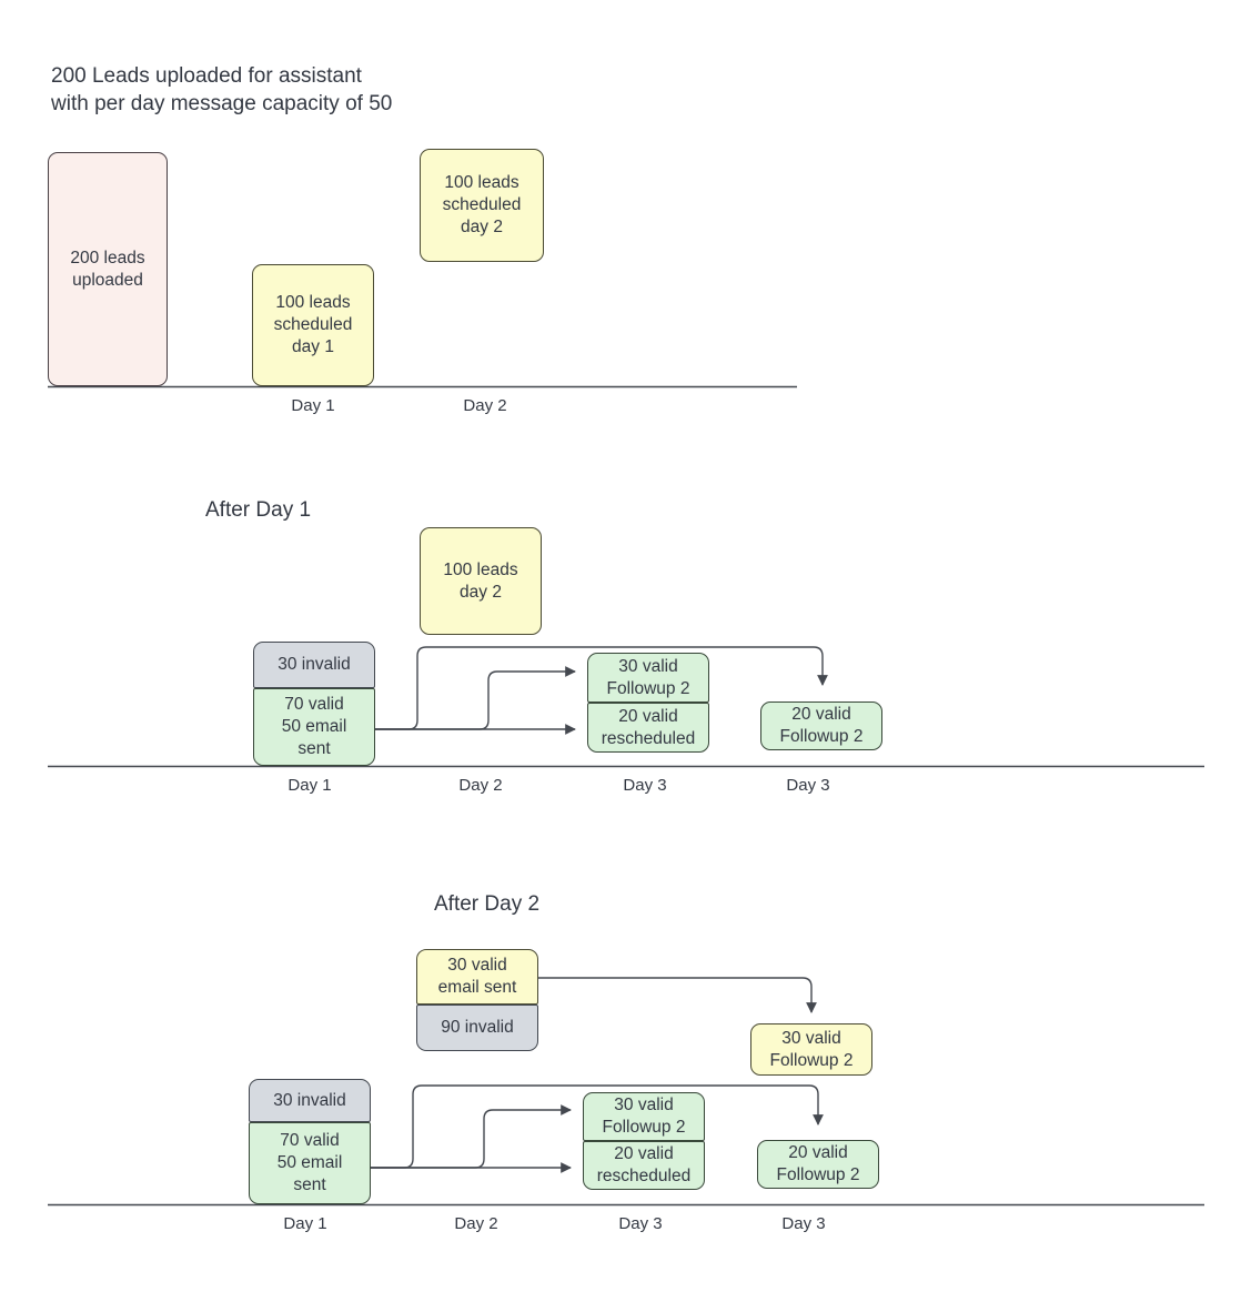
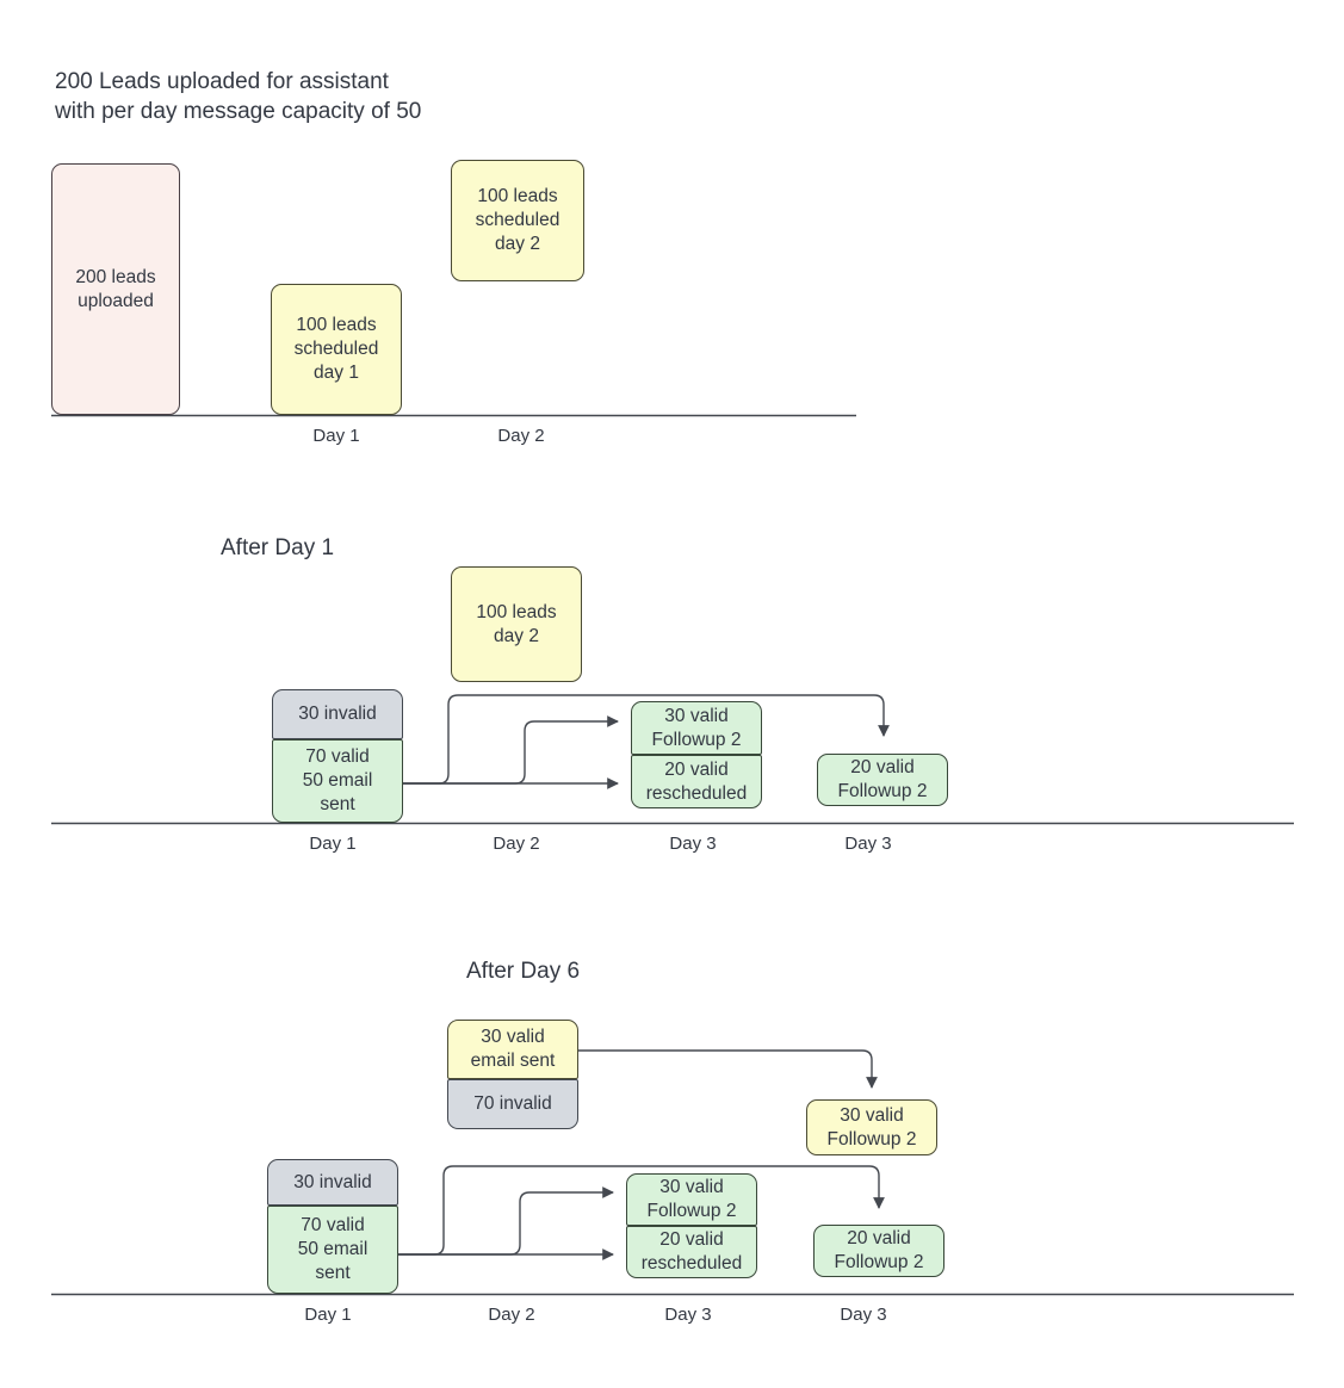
  200 Leads uploaded for assistant
  with per day message capacity of 50
  200 leads
  uploaded
  100 leads
  scheduled
  day 1
  100 leads
  scheduled
  day 2
  Day 1
  Day 2
  After Day 1
  100 leads
  day 2
  30 invalid
  70 valid
  50 email
  sent
  30 valid
  Followup 2
  20 valid
  rescheduled
  20 valid
  Followup 2
  Day 1
  Day 2
  Day 3
  Day 3
- After Day 2
+ After Day 6
  30 valid
  email sent
- 90 invalid
+ 70 invalid
  30 valid
  Followup 2
  30 invalid
  70 valid
  50 email
  sent
  30 valid
  Followup 2
  20 valid
  rescheduled
  20 valid
  Followup 2
  Day 1
  Day 2
  Day 3
  Day 3
